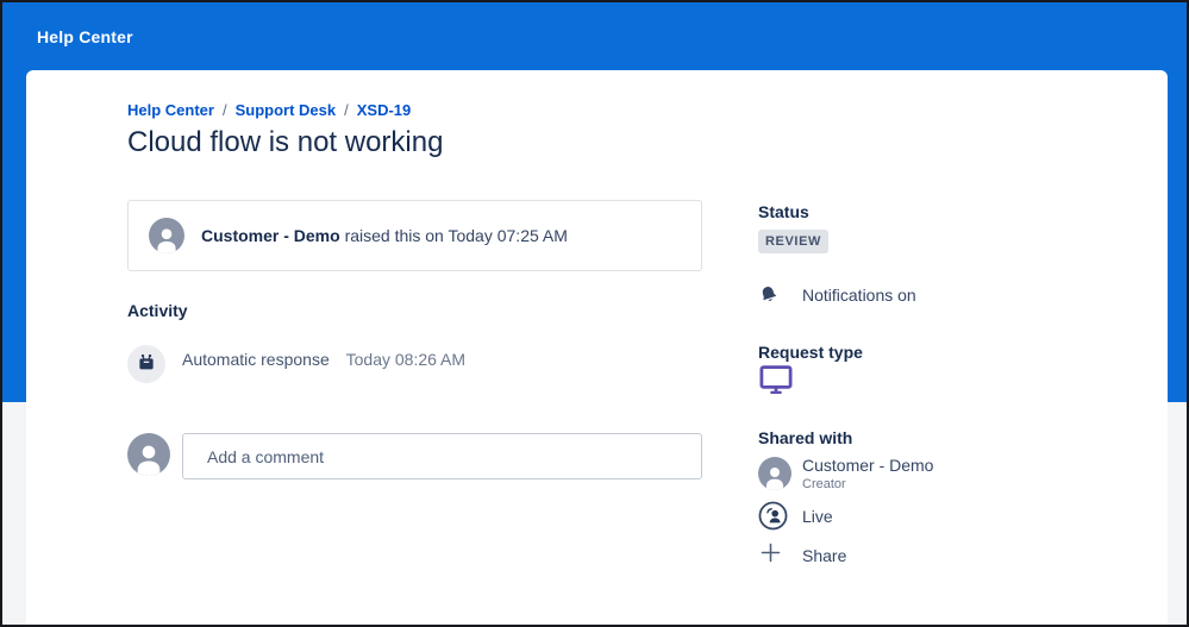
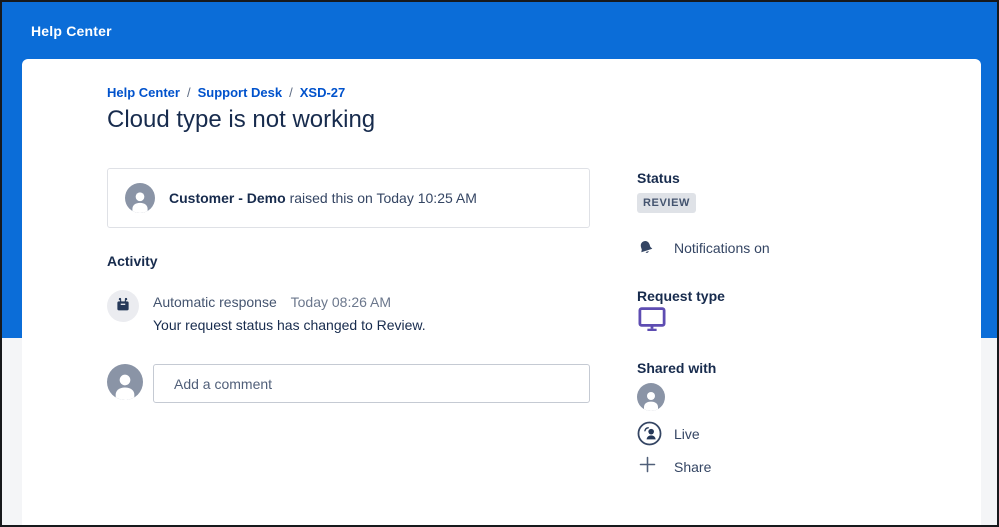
  Help Center
  Help Center
  /
  Support Desk
  /
- XSD-19
+ XSD-27
- Cloud flow is not working
+ Cloud type is not working
- Customer - Demo raised this on Today 07:25 AM
+ Customer - Demo raised this on Today 10:25 AM
  Activity
  Automatic response Today 08:26 AM
+ Your request status has changed to Review.
  Add a comment
  Status
  REVIEW
  Notifications on
  Request type
  Shared with
- Customer - Demo
- Creator
  Live
  Share
